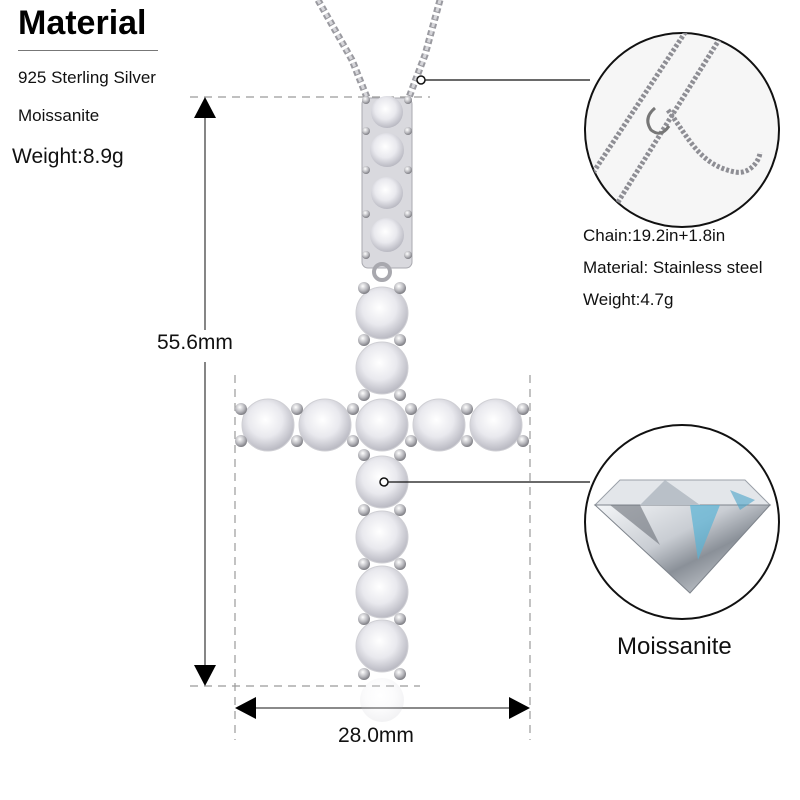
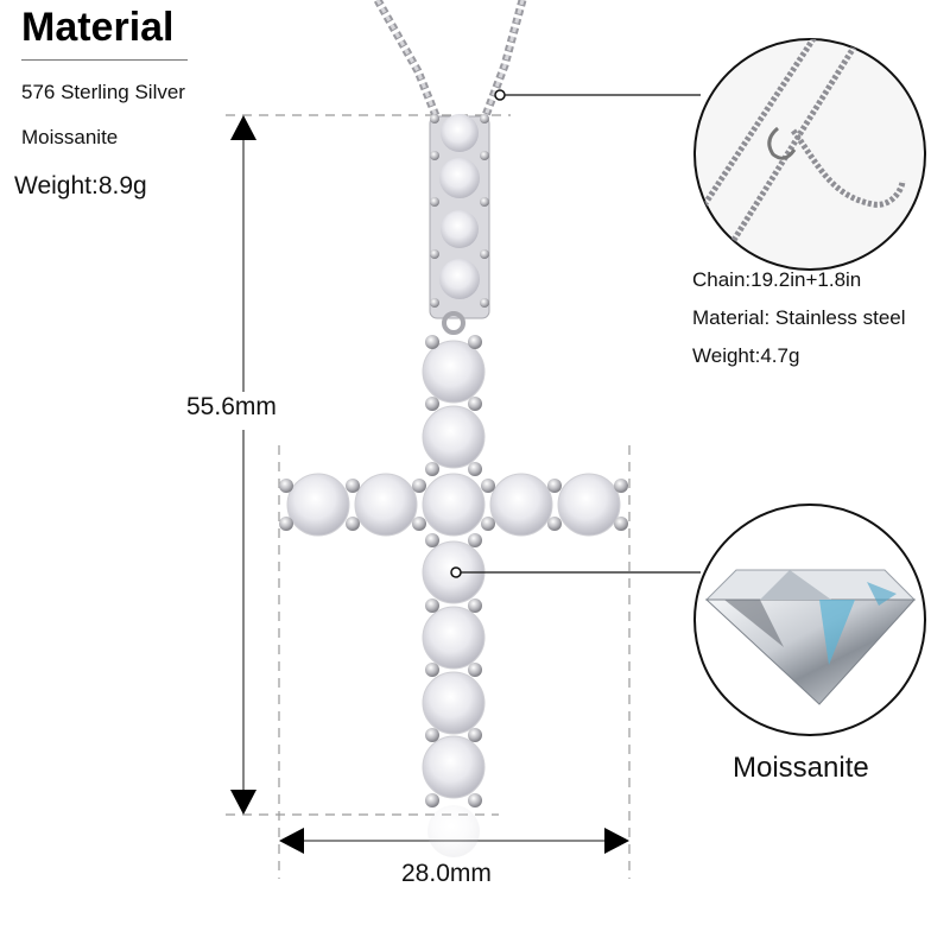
  Material
- 925 Sterling Silver
+ 576 Sterling Silver
  Moissanite
  Weight:8.9g
  55.6mm
  28.0mm
  Chain:19.2in+1.8in
  Material: Stainless steel
  Weight:4.7g
  Moissanite
